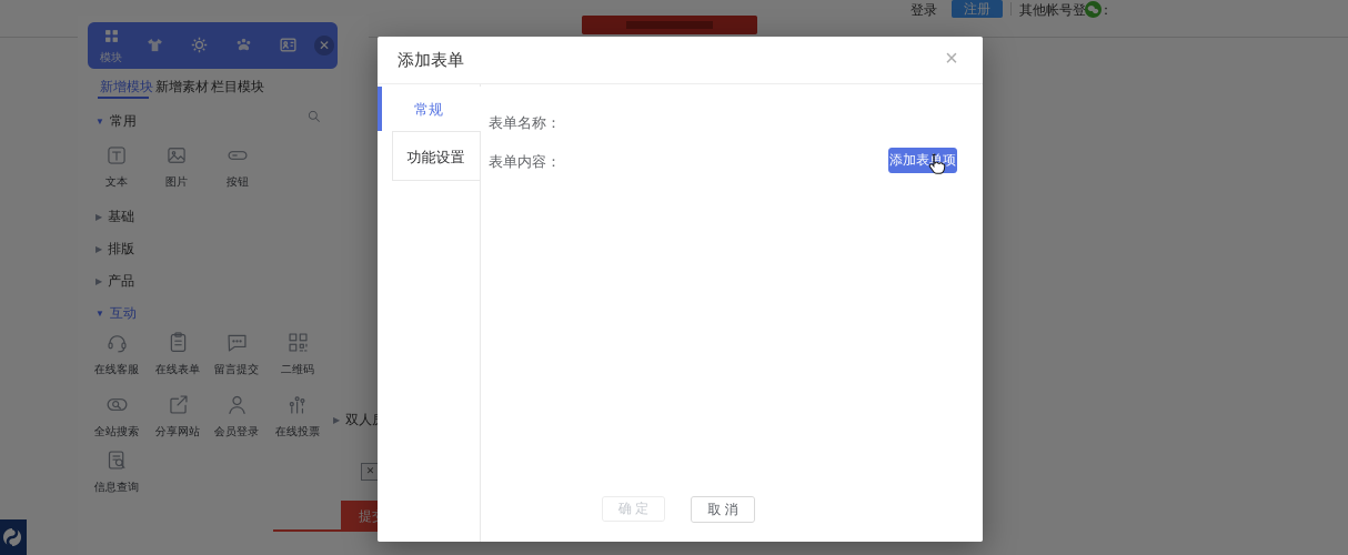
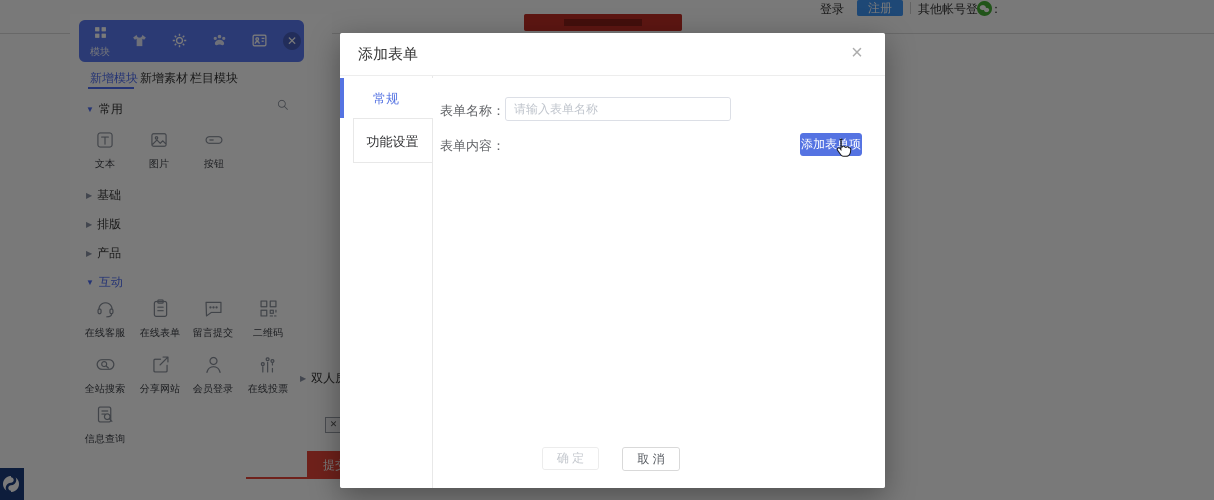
  登录
  注册
  其他帐号登：
  模块
  ✕
  新增模块
  新增素材
  栏目模块
  ▼ 常用
  文本
  图片
  按钮
  ▶ 基础
  ▶ 排版
  ▶ 产品
  ▼ 互动
  在线客服
  在线表单
  留言提交
  二维码
  全站搜索
  分享网站
  会员登录
  在线投票
  信息查询
  ▶ 双人
  ✕
  添加表单
  ×
  常规
  功能设置
  表单名称：
+ 请输入表单名称
  表单内容：
  添加表单项
  确 定
  取 消
